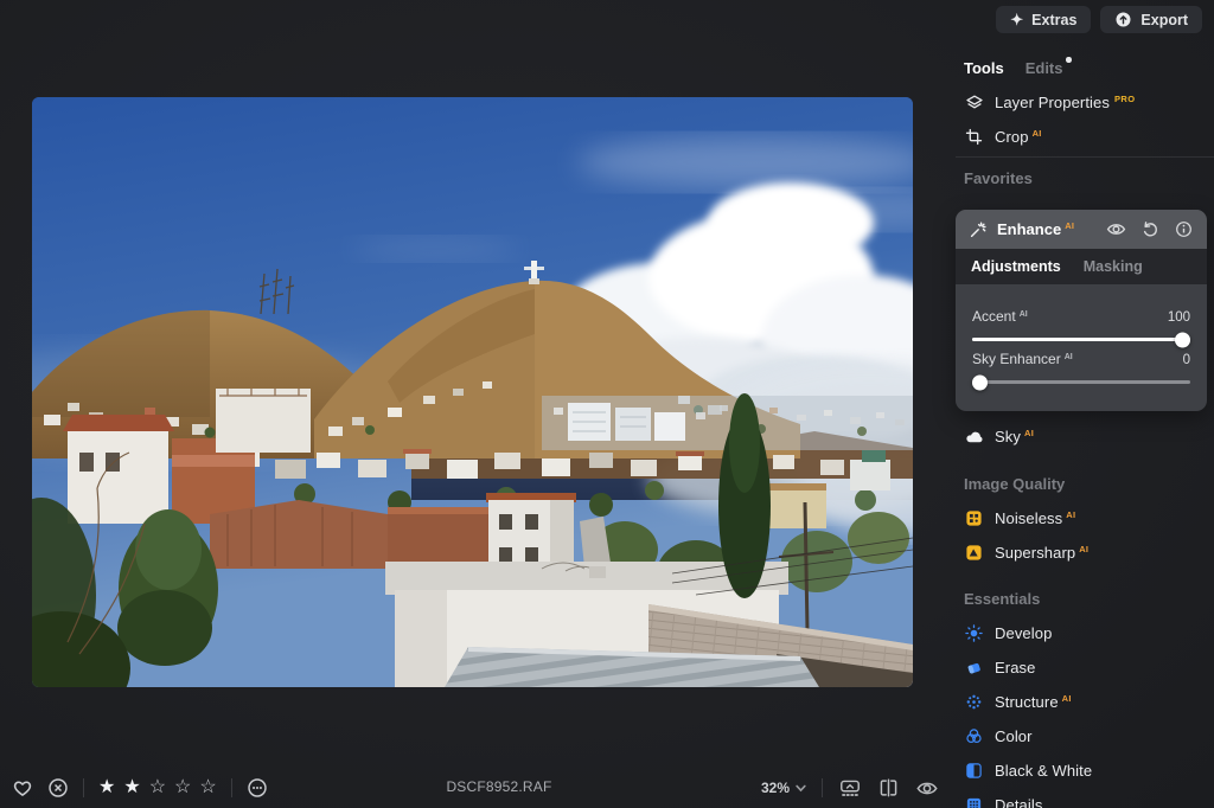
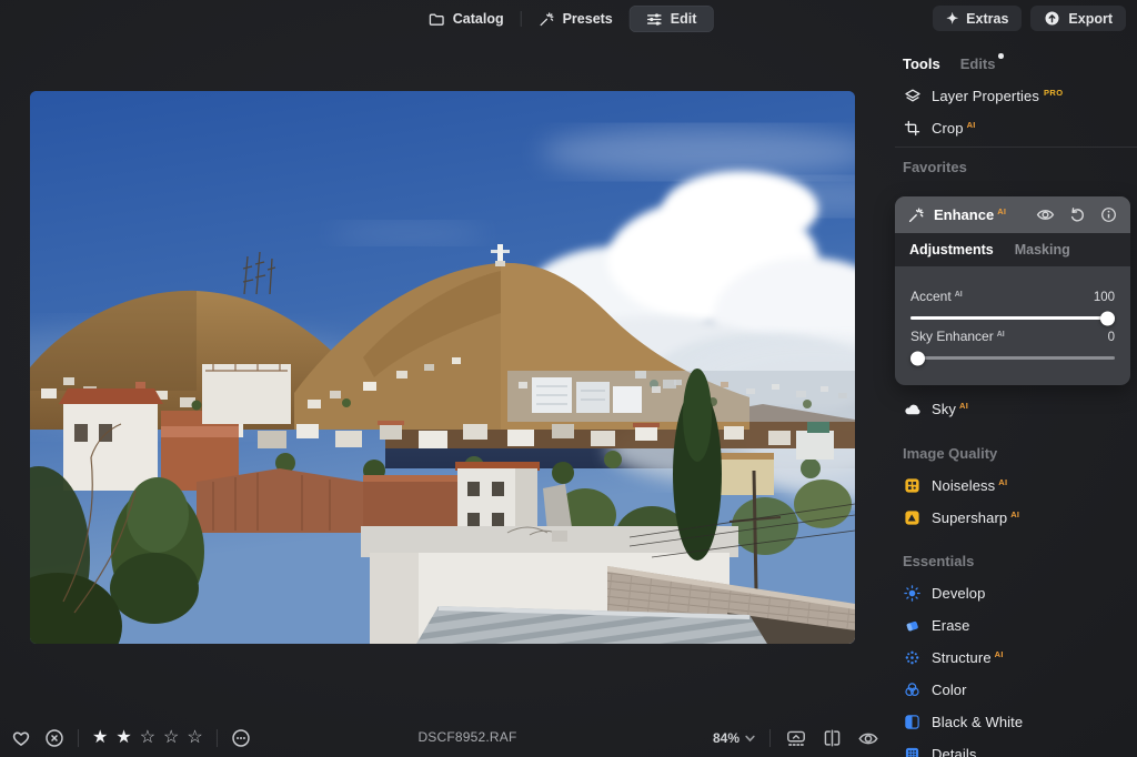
+ Catalog
+ Presets
+ Edit
  ✦
  Extras
  Export
  Tools
  Edits
  Layer Properties PRO
  Crop AI
  Favorites
  Enhance AI
  Adjustments
  Masking
  Accent
  100
  Sky Enhancer
  0
  Sky AI
  Image Quality
  Noiseless AI
  Supersharp AI
  Essentials
  Develop
  Erase
  Structure AI
  Color
  Black & White
  Details
  ★
  ★
  ☆
  ☆
  ☆
  DSCF8952.RAF
- 32%
+ 84%
